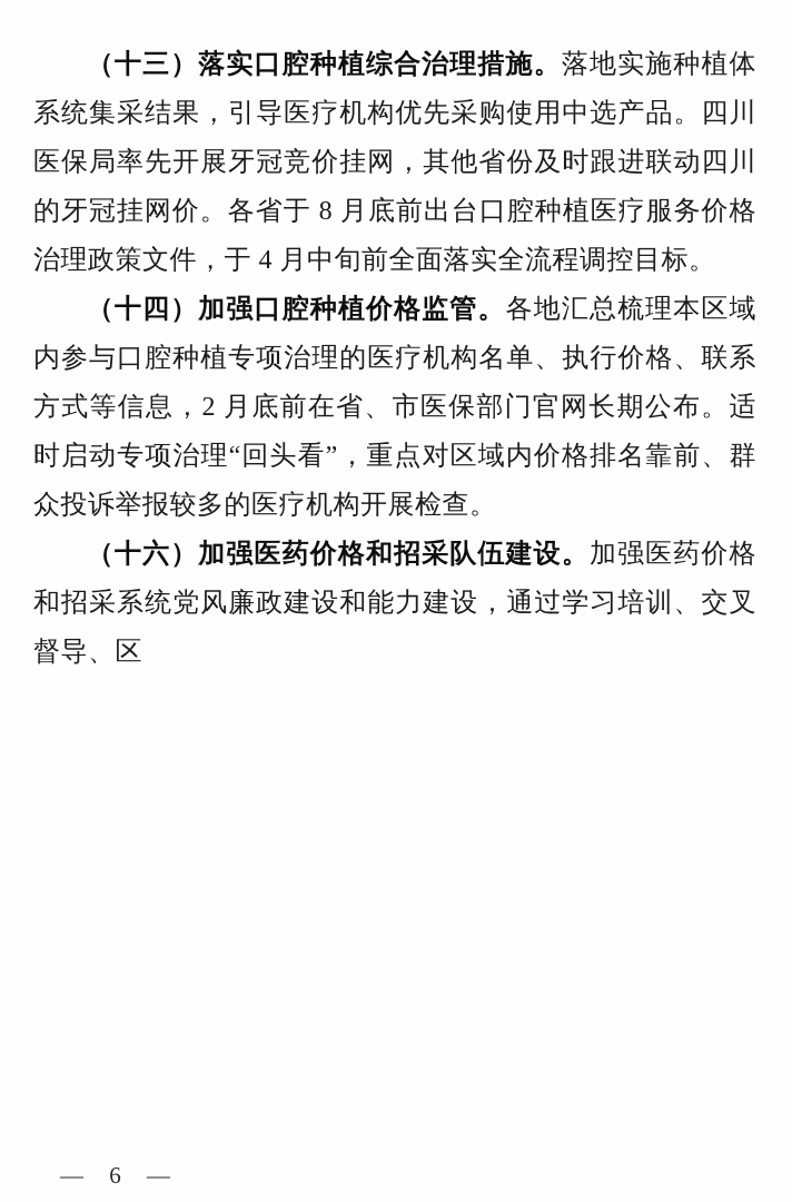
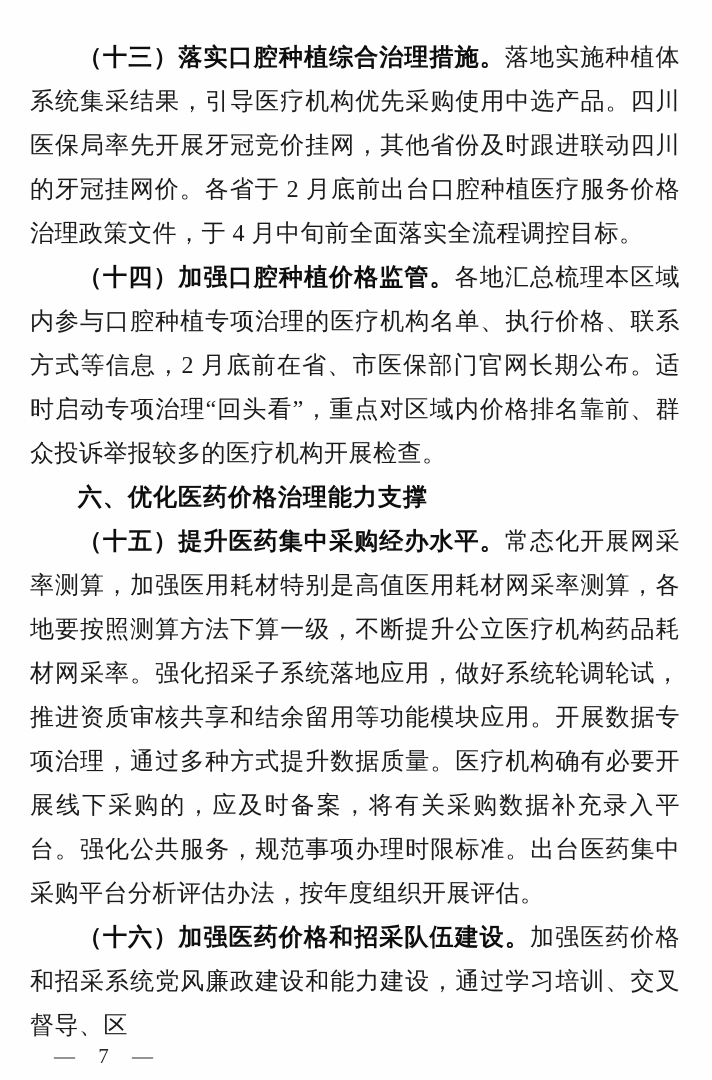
- （十三）落实口腔种植综合治理措施。落地实施种植体系统集采结果，引导医疗机构优先采购使用中选产品。四川医保局率先开展牙冠竞价挂网，其他省份及时跟进联动四川的牙冠挂网价。各省于 8 月底前出台口腔种植医疗服务价格治理政策文件，于 4 月中旬前全面落实全流程调控目标。
+ （十三）落实口腔种植综合治理措施。落地实施种植体系统集采结果，引导医疗机构优先采购使用中选产品。四川医保局率先开展牙冠竞价挂网，其他省份及时跟进联动四川的牙冠挂网价。各省于 2 月底前出台口腔种植医疗服务价格治理政策文件，于 4 月中旬前全面落实全流程调控目标。
  （十四）加强口腔种植价格监管。各地汇总梳理本区域内参与口腔种植专项治理的医疗机构名单、执行价格、联系方式等信息，2 月底前在省、市医保部门官网长期公布。适时启动专项治理“回头看”，重点对区域内价格排名靠前、群众投诉举报较多的医疗机构开展检查。
+ 六、优化医药价格治理能力支撑
+ （十五）提升医药集中采购经办水平。常态化开展网采率测算，加强医用耗材特别是高值医用耗材网采率测算，各地要按照测算方法下算一级，不断提升公立医疗机构药品耗材网采率。强化招采子系统落地应用，做好系统轮调轮试，推进资质审核共享和结余留用等功能模块应用。开展数据专项治理，通过多种方式提升数据质量。医疗机构确有必要开展线下采购的，应及时备案，将有关采购数据补充录入平台。强化公共服务，规范事项办理时限标准。出台医药集中采购平台分析评估办法，按年度组织开展评估。
  （十六）加强医药价格和招采队伍建设。加强医药价格和招采系统党风廉政建设和能力建设，通过学习培训、交叉督导、区
- — 6 —
+ — 7 —
